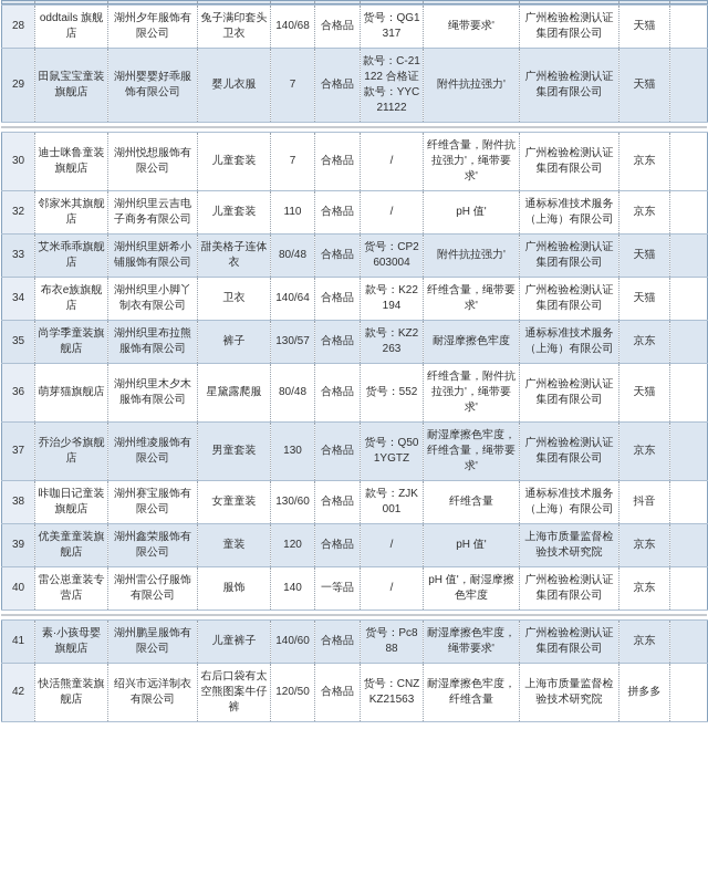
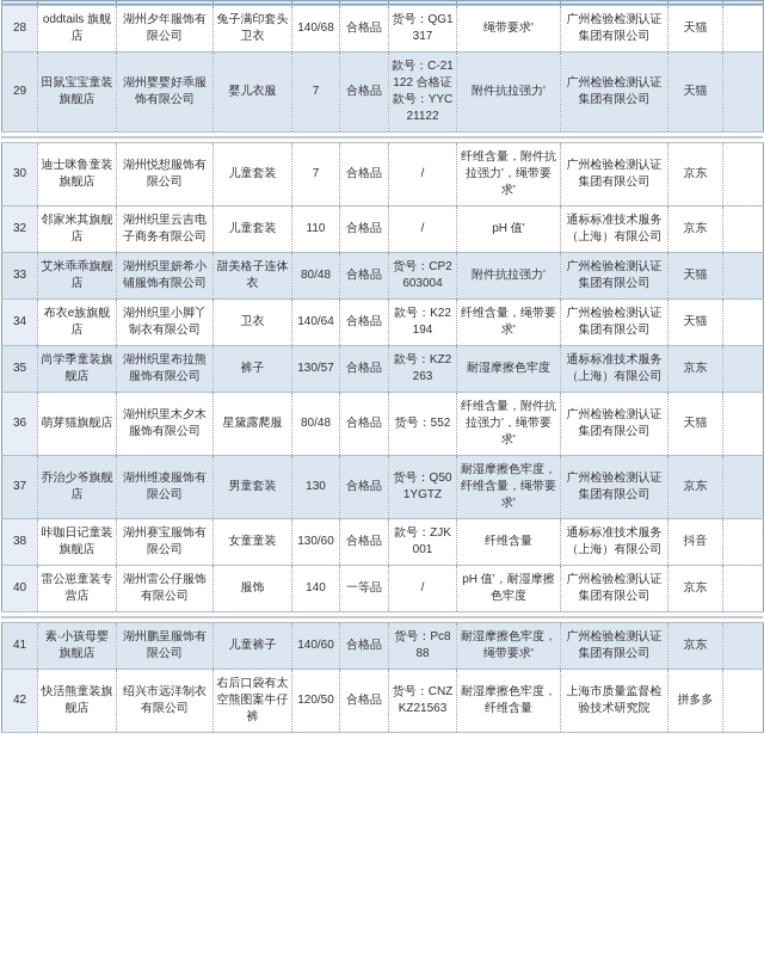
  28	oddtails 旗舰店	湖州夕年服饰有限公司	兔子满印套头卫衣	140/68	合格品	货号：QG1317	绳带要求'	广州检验检测认证集团有限公司	天猫
  29	田鼠宝宝童装旗舰店	湖州婴婴好乖服饰有限公司	婴儿衣服	7	合格品	款号：C-21122 合格证款号：YYC21122	附件抗拉强力'	广州检验检测认证集团有限公司	天猫
  30	迪士咪鲁童装旗舰店	湖州悦想服饰有限公司	儿童套装	7	合格品	/	纤维含量，附件抗拉强力'，绳带要求'	广州检验检测认证集团有限公司	京东
  32	邻家米其旗舰店	湖州织里云吉电子商务有限公司	儿童套装	110	合格品	/	pH 值'	通标标准技术服务（上海）有限公司	京东
  33	艾米乖乖旗舰店	湖州织里妍希小铺服饰有限公司	甜美格子连体衣	80/48	合格品	货号：CP2603004	附件抗拉强力'	广州检验检测认证集团有限公司	天猫
  34	布衣e族旗舰店	湖州织里小脚丫制衣有限公司	卫衣	140/64	合格品	款号：K22194	纤维含量，绳带要求'	广州检验检测认证集团有限公司	天猫
  35	尚学季童装旗舰店	湖州织里布拉熊服饰有限公司	裤子	130/57	合格品	款号：KZ2263	耐湿摩擦色牢度	通标标准技术服务（上海）有限公司	京东
  36	萌芽猫旗舰店	湖州织里木夕木服饰有限公司	星黛露爬服	80/48	合格品	货号：552	纤维含量，附件抗拉强力'，绳带要求'	广州检验检测认证集团有限公司	天猫
  37	乔治少爷旗舰店	湖州维凌服饰有限公司	男童套装	130	合格品	货号：Q501YGTZ	耐湿摩擦色牢度，纤维含量，绳带要求'	广州检验检测认证集团有限公司	京东
  38	咔咖日记童装旗舰店	湖州赛宝服饰有限公司	女童童装	130/60	合格品	款号：ZJK001	纤维含量	通标标准技术服务（上海）有限公司	抖音
- 39	优美童童装旗舰店	湖州鑫荣服饰有限公司	童装	120	合格品	/	pH 值'	上海市质量监督检验技术研究院	京东
  40	雷公崽童装专营店	湖州雷公仔服饰有限公司	服饰	140	一等品	/	pH 值'，耐湿摩擦色牢度	广州检验检测认证集团有限公司	京东
  41	素·小孩母婴旗舰店	湖州鹏呈服饰有限公司	儿童裤子	140/60	合格品	货号：Pc888	耐湿摩擦色牢度，绳带要求'	广州检验检测认证集团有限公司	京东
  42	快活熊童装旗舰店	绍兴市远洋制衣有限公司	右后口袋有太空熊图案牛仔裤	120/50	合格品	货号：CNZKZ21563	耐湿摩擦色牢度，纤维含量	上海市质量监督检验技术研究院	拼多多
